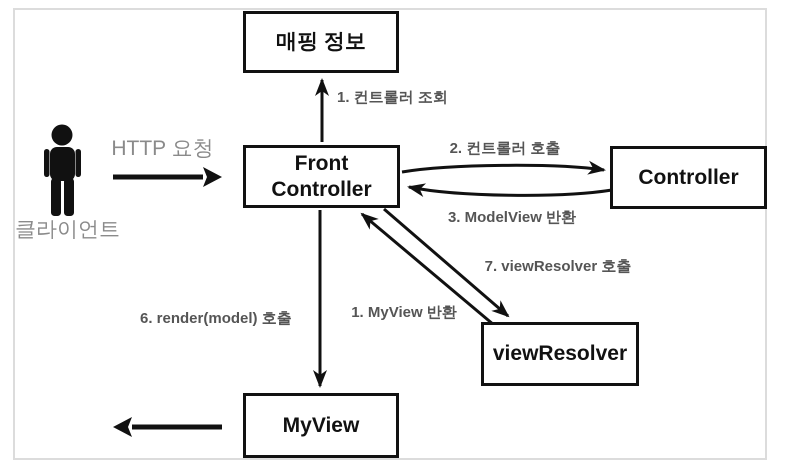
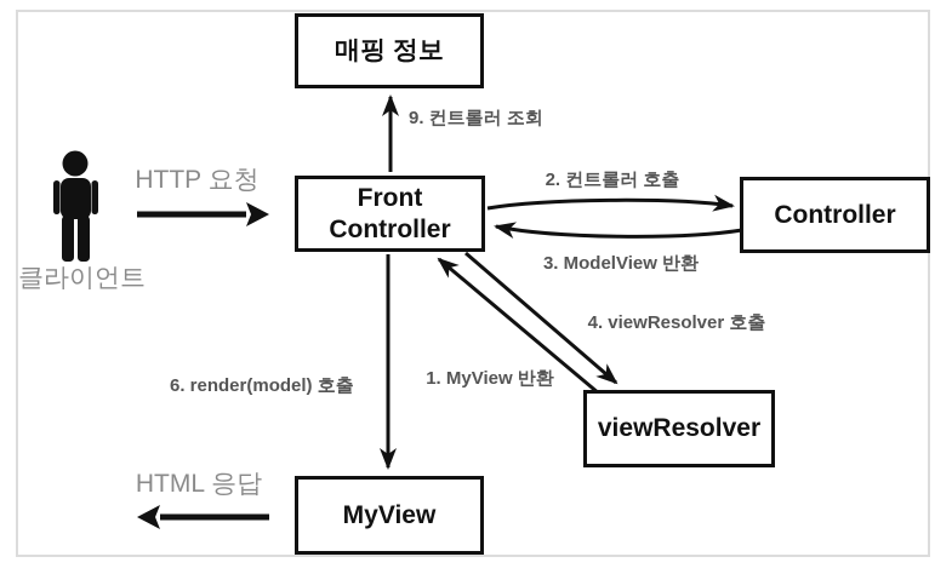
  매핑 정보
  Front
  Controller
  Controller
  viewResolver
  MyView
  HTTP 요청
+ HTML 응답
  클라이언트
- 1. 컨트롤러 조회
+ 9. 컨트롤러 조회
  2. 컨트롤러 호출
  3. ModelView 반환
- 7. viewResolver 호출
+ 4. viewResolver 호출
  1. MyView 반환
  6. render(model) 호출
